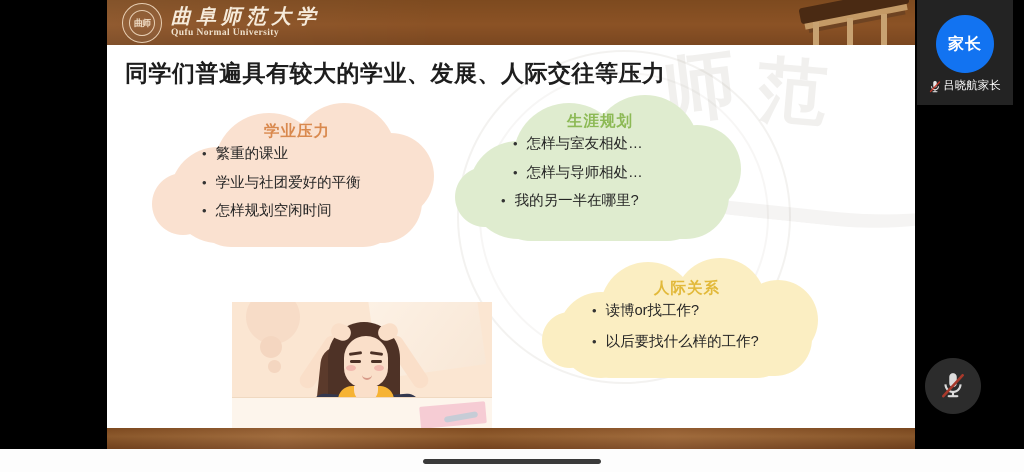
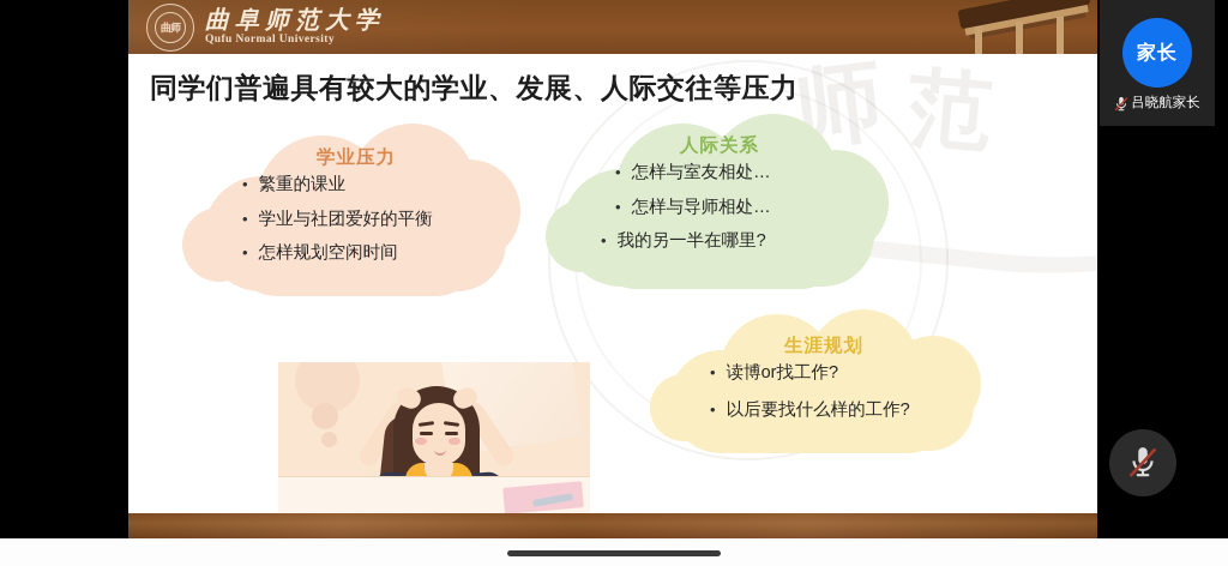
  同学们普遍具有较大的学业、发展、人际交往等压力
  学业压力
  •
  繁重的课业
  •
  学业与社团爱好的平衡
  •
  怎样规划空闲时间
- 生涯规划
+ 人际关系
  •
  怎样与室友相处…
  •
  怎样与导师相处…
  •
  我的另一半在哪里?
- 人际关系
+ 生涯规划
  •
  读博or找工作?
  •
  以后要找什么样的工作?
  家长
  吕晓航家长
